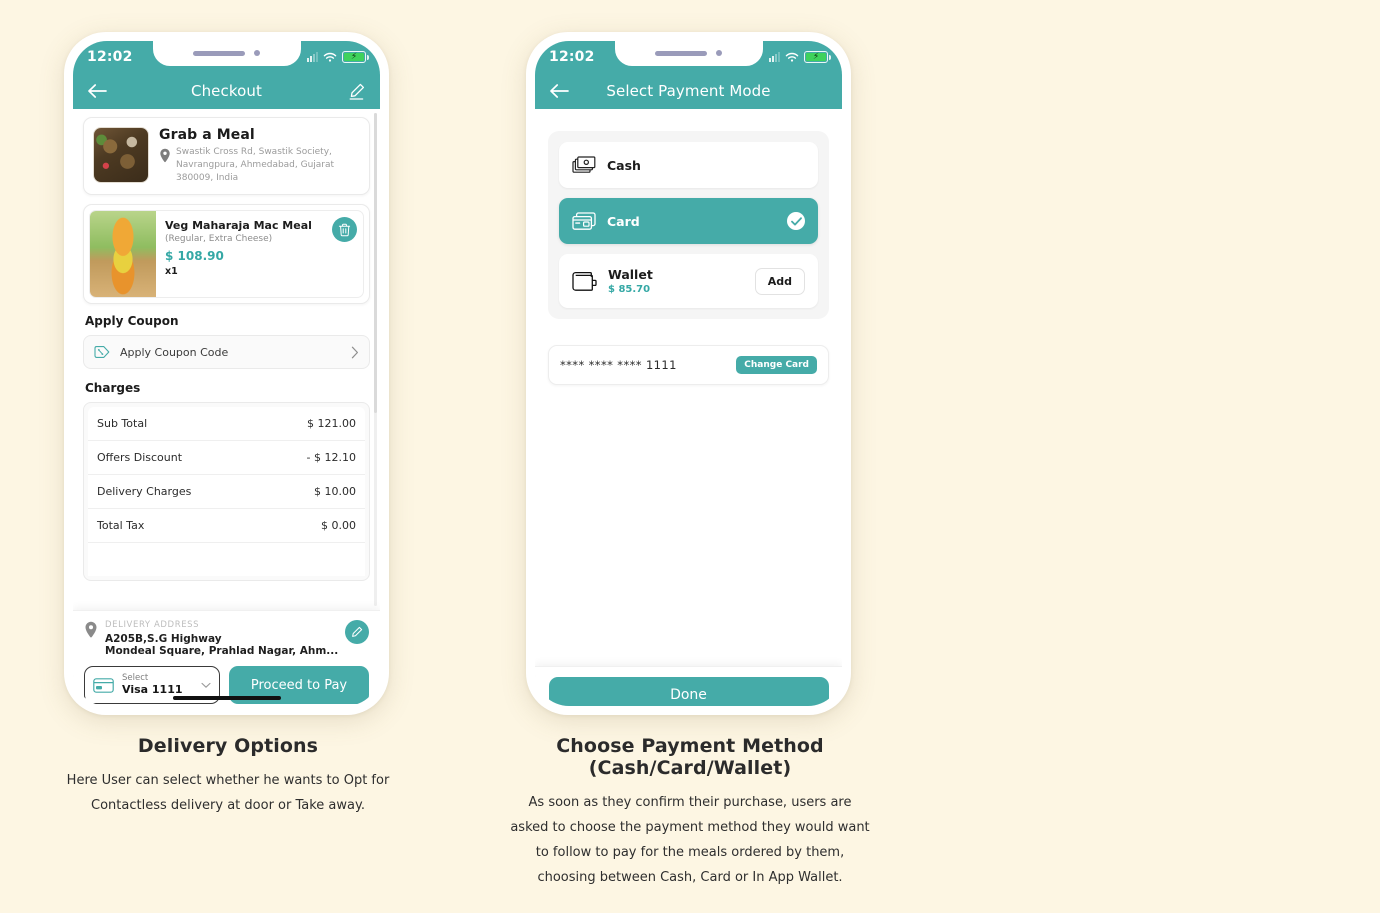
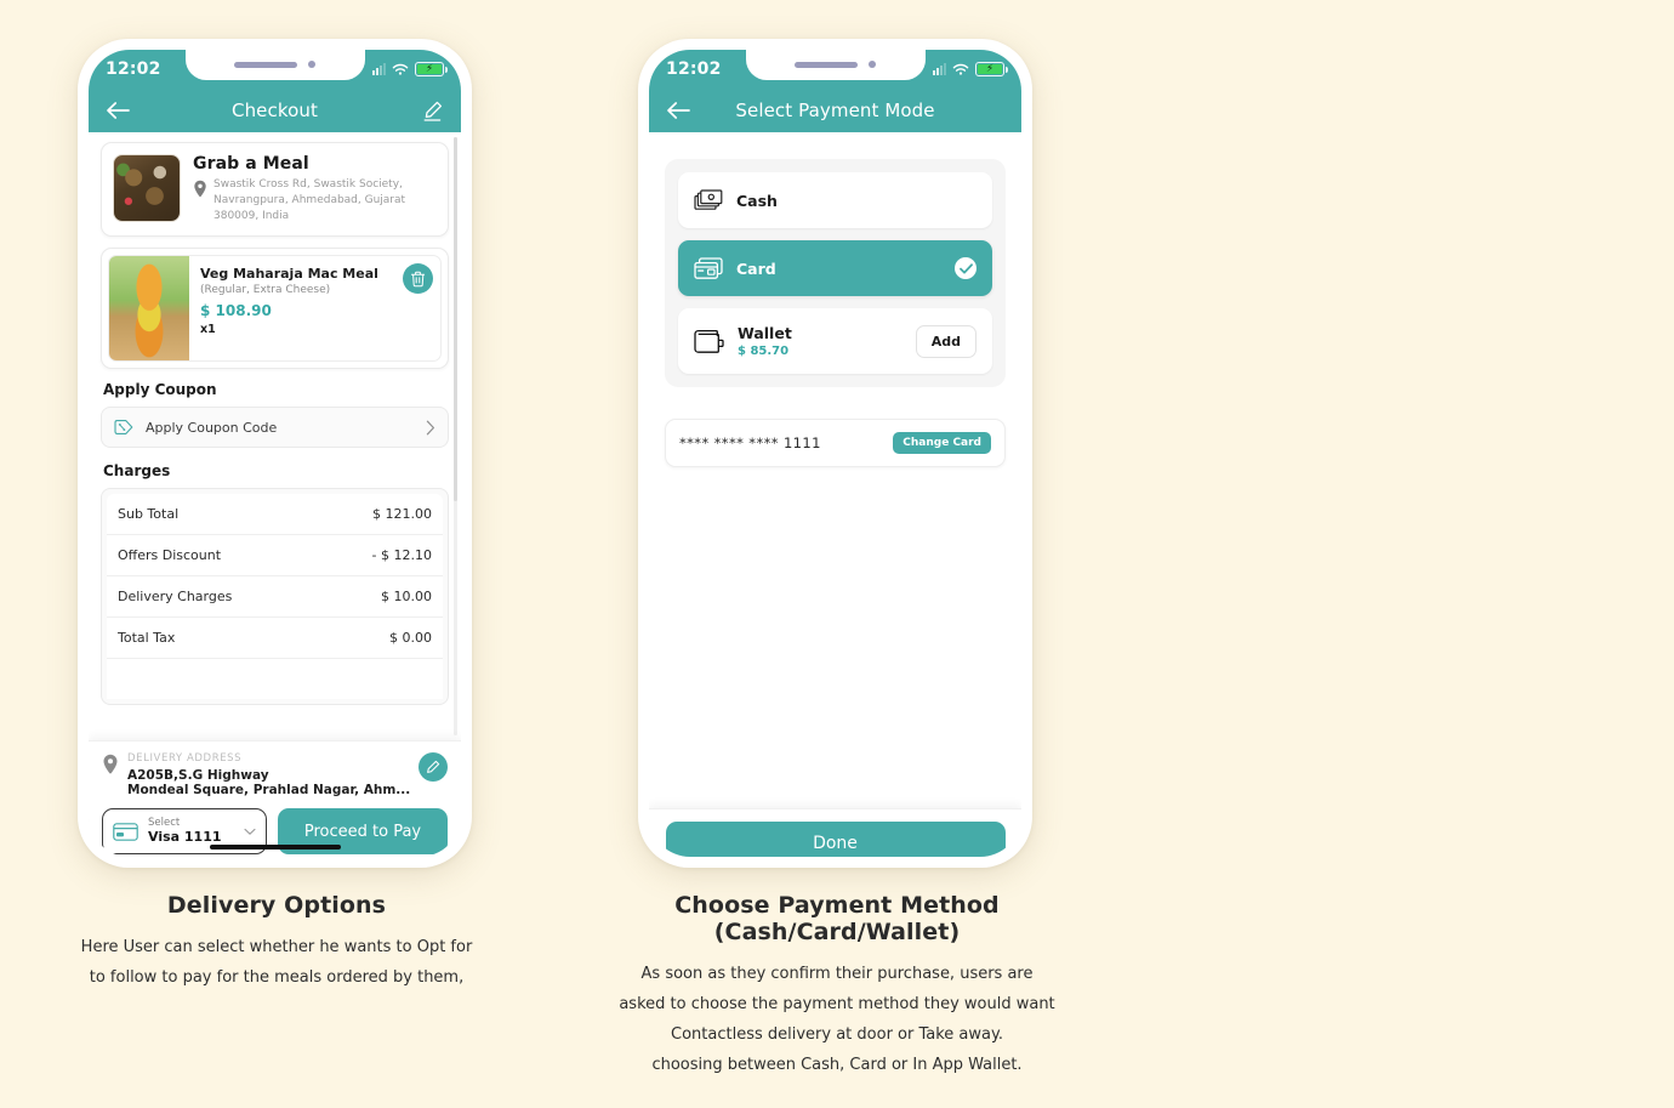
  12:02
  ⚡
  Checkout
  Grab a Meal
  Swastik Cross Rd, Swastik Society, Navrangpura, Ahmedabad, Gujarat 380009, India
  Veg Maharaja Mac Meal
  (Regular, Extra Cheese)
  $ 108.90
  x1
  Apply Coupon
  Apply Coupon Code
  Charges
  Sub Total
  $ 121.00
  Offers Discount
  - $ 12.10
  Delivery Charges
  $ 10.00
  Total Tax
  $ 0.00
  DELIVERY ADDRESS
  A205B,S.G Highway
  Mondeal Square, Prahlad Nagar, Ahm...
  Select
  Visa 1111
  Proceed to Pay
  12:02
  ⚡
  Select Payment Mode
  Cash
  Card
  Wallet
  $ 85.70
  Add
  **** **** **** 1111
  Change Card
  Done
  Delivery Options
  Here User can select whether he wants to Opt for
- Contactless delivery at door or Take away.
+ to follow to pay for the meals ordered by them,
  Choose Payment Method (Cash/Card/Wallet)
  As soon as they confirm their purchase, users are
  asked to choose the payment method they would want
- to follow to pay for the meals ordered by them,
+ Contactless delivery at door or Take away.
  choosing between Cash, Card or In App Wallet.
